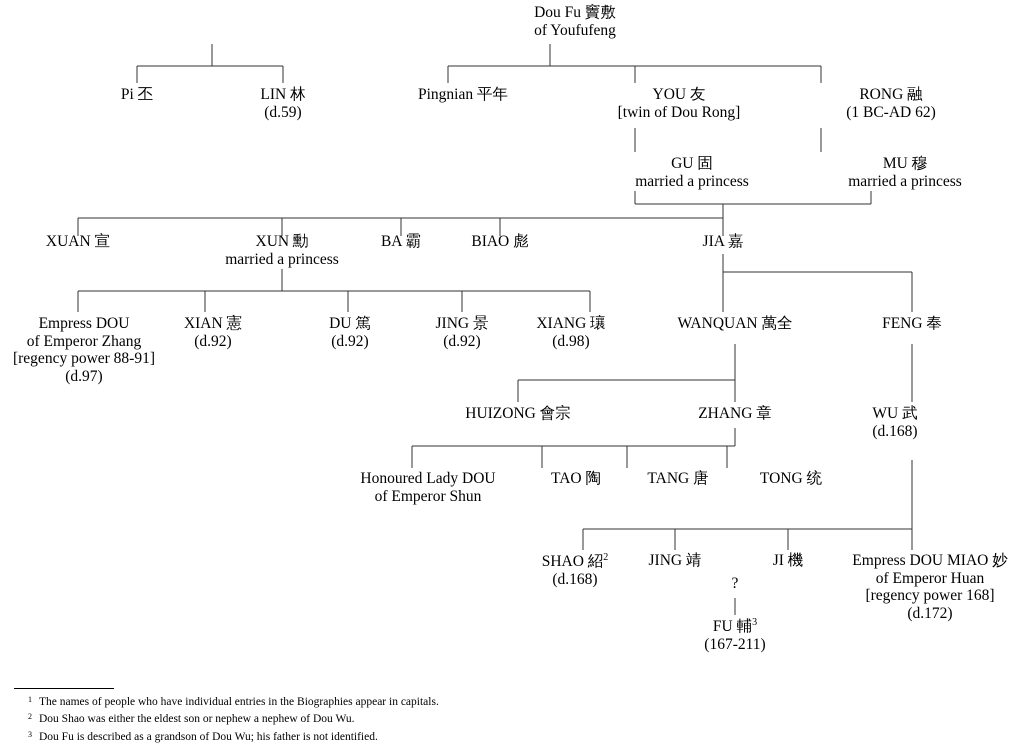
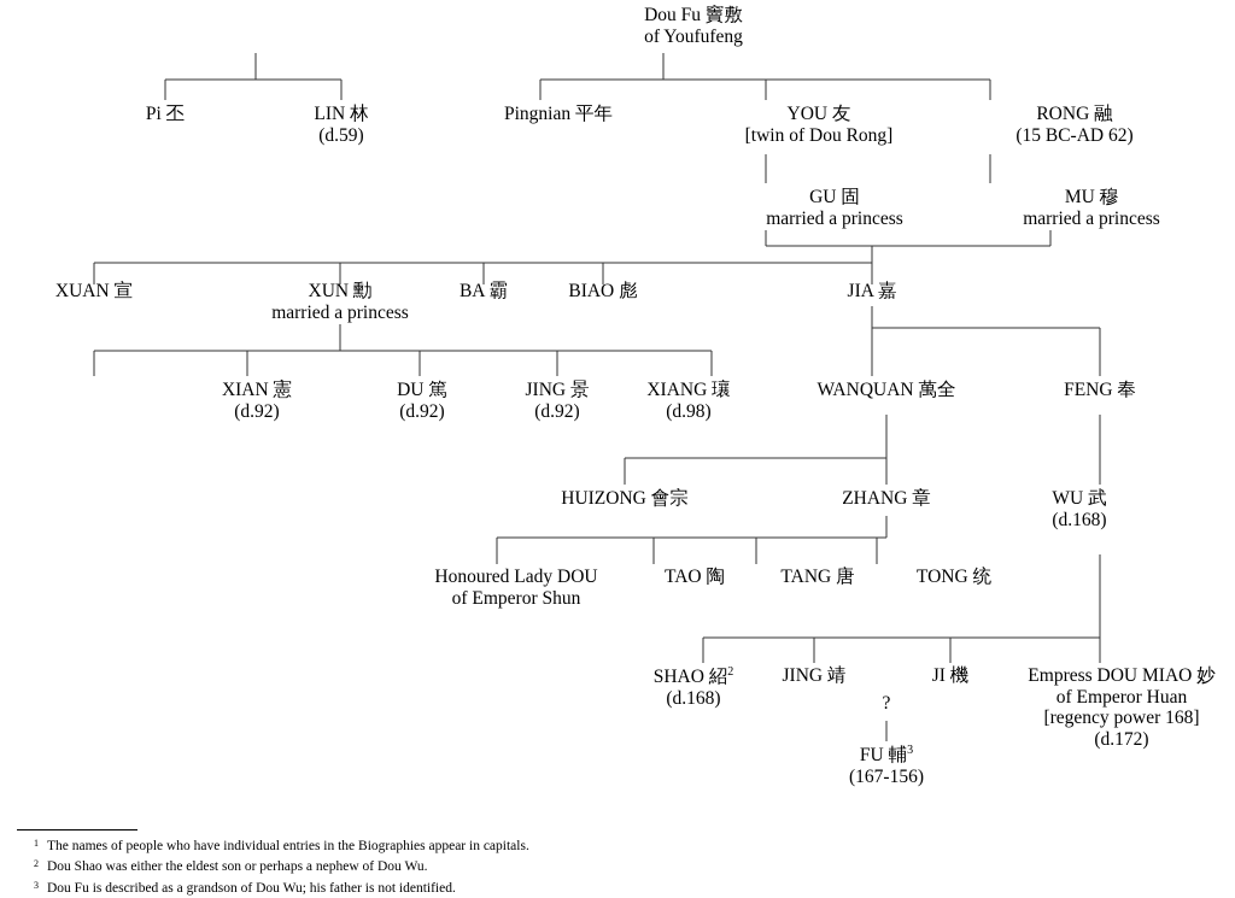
  Dou Fu 竇敷
  of Youfufeng
  Pi 丕
  LIN 林
  (d.59)
  Pingnian 平年
  YOU 友
  [twin of Dou Rong]
  RONG 融
- (1 BC-AD 62)
+ (15 BC-AD 62)
  GU 固
  married a princess
  MU 穆
  married a princess
  XUAN 宣
  XUN 勳
  married a princess
  BA 霸
  BIAO 彪
  JIA 嘉
- Empress DOU
- of Emperor Zhang
- [regency power 88-91]
- (d.97)
  XIAN 憲
  (d.92)
  DU 篤
  (d.92)
  JING 景
  (d.92)
  XIANG 瓖
  (d.98)
  WANQUAN 萬全
  FENG 奉
  HUIZONG 會宗
  ZHANG 章
  WU 武
  (d.168)
  Honoured Lady DOU
  of Emperor Shun
  TAO 陶
  TANG 唐
  TONG 统
  SHAO 紹2
  (d.168)
  JING 靖
  JI 機
  Empress DOU MIAO 妙
  of Emperor Huan
  [regency power 168]
  (d.172)
  ?
  FU 輔3
- (167-211)
+ (167-156)
  1
  The names of people who have individual entries in the Biographies appear in capitals.
  2
- Dou Shao was either the eldest son or nephew a nephew of Dou Wu.
+ Dou Shao was either the eldest son or perhaps a nephew of Dou Wu.
  3
  Dou Fu is described as a grandson of Dou Wu; his father is not identified.
